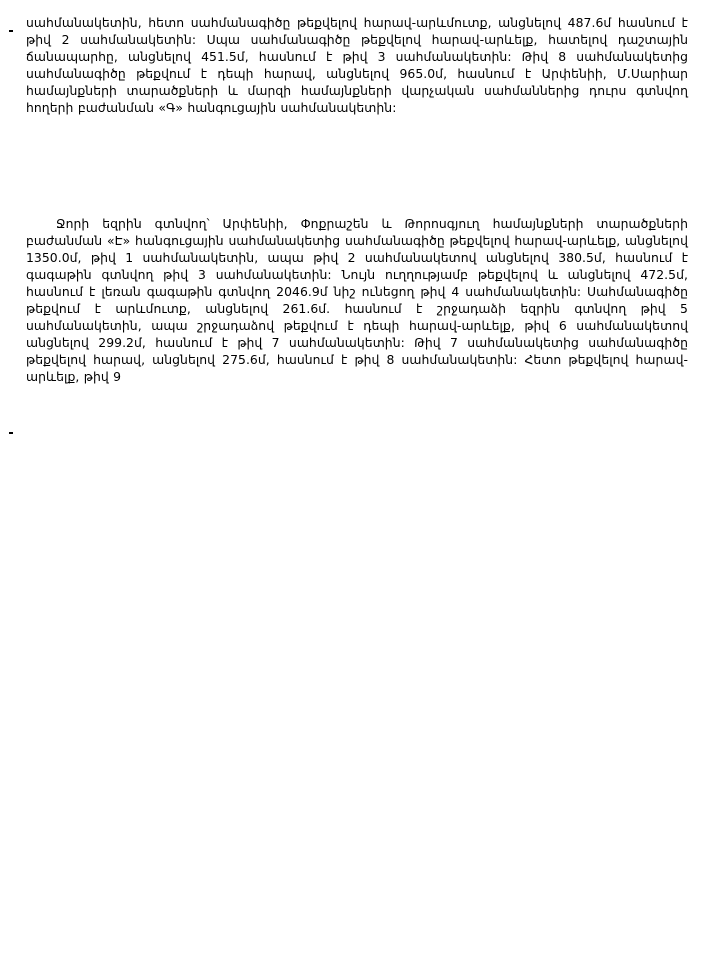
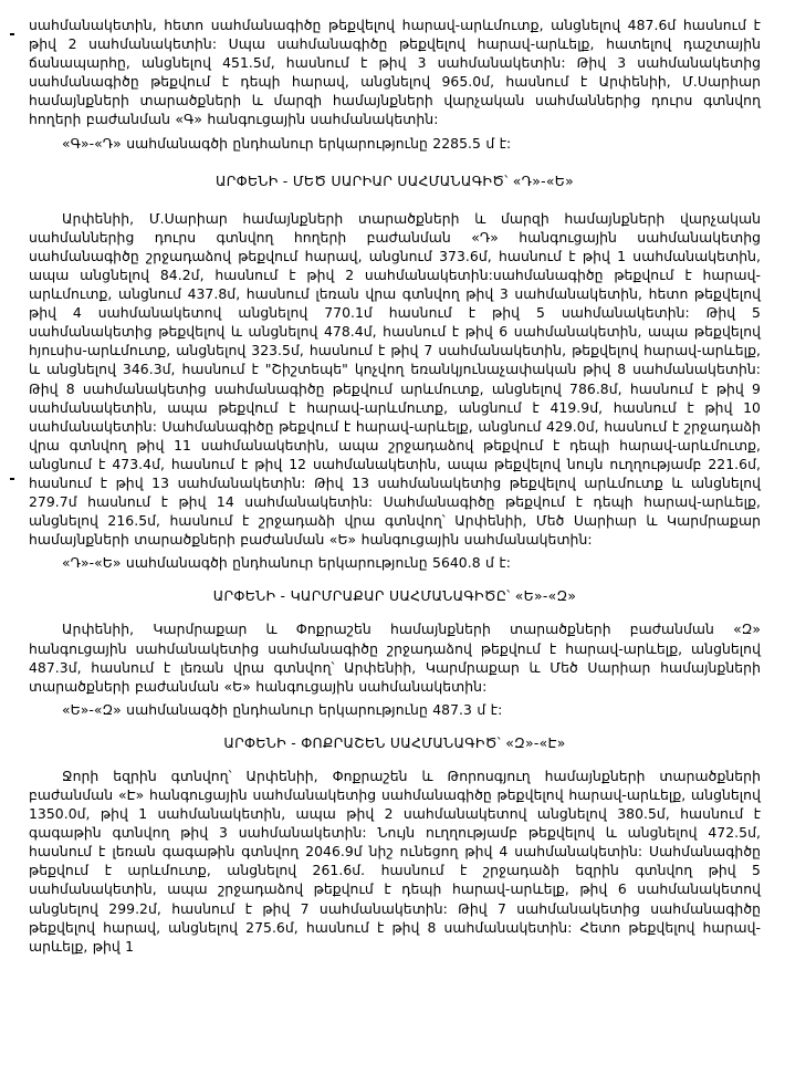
- սահմանակետին, հետո սահմանագիծը թեքվելով հարավ-արևմուտք, անցնելով 487.6մ հասնում է թիվ 2 սահմանակետին: Սպա սահմանագիծը թեքվելով հարավ-արևելք, հատելով դաշտային ճանապարհը, անցնելով 451.5մ, հասնում է թիվ 3 սահմանակետին: Թիվ 8 սահմանակետից սահմանագիծը թեքվում է դեպի հարավ, անցնելով 965.0մ, հասնում է Արփենիի, Մ.Սարիար համայնքների տարածքների և մարզի համայնքների վարչական սահմաններից դուրս գտնվող հողերի բաժանման «Գ» հանգուցային սահմանակետին:
+ սահմանակետին, հետո սահմանագիծը թեքվելով հարավ-արևմուտք, անցնելով 487.6մ հասնում է թիվ 2 սահմանակետին: Սպա սահմանագիծը թեքվելով հարավ-արևելք, հատելով դաշտային ճանապարհը, անցնելով 451.5մ, հասնում է թիվ 3 սահմանակետին: Թիվ 3 սահմանակետից սահմանագիծը թեքվում է դեպի հարավ, անցնելով 965.0մ, հասնում է Արփենիի, Մ.Սարիար համայնքների տարածքների և մարզի համայնքների վարչական սահմաններից դուրս գտնվող հողերի բաժանման «Գ» հանգուցային սահմանակետին:
+ «Գ»-«Դ» սահմանագծի ընդհանուր երկարությունը 2285.5 մ է:
+ ԱՐՓԵՆԻ - ՄԵԾ ՍԱՐԻԱՐ ՍԱՀՄԱՆԱԳԻԾ՝ «Դ»-«Ե»
+ Արփենիի, Մ.Սարիար համայնքների տարածքների և մարզի համայնքների վարչական սահմաններից դուրս գտնվող հողերի բաժանման «Դ» հանգուցային սահմանակետից սահմանագիծը շրջադաձով թեքվում հարավ, անցնում 373.6մ, հասնում է թիվ 1 սահմանակետին, ապա անցնելով 84.2մ, հասնում է թիվ 2 սահմանակետին:սահմանագիծը թեքվում է հարավ-արևմուտք, անցնում 437.8մ, հասնում լեռան վրա գտնվող թիվ 3 սահմանակետին, հետո թեքվելով թիվ 4 սահմանակետով անցնելով 770.1մ հասնում է թիվ 5 սահմանակետին: Թիվ 5 սահմանակետից թեքվելով և անցնելով 478.4մ, հասնում է թիվ 6 սահմանակետին, ապա թեքվելով հյուսիս-արևմուտք, անցնելով 323.5մ, հասնում է թիվ 7 սահմանակետին, թեքվելով հարավ-արևելք, և անցնելով 346.3մ, հասնում է "Շիշտեպե" կոչվող եռանկյունաչափական թիվ 8 սահմանակետին: Թիվ 8 սահմանակետից սահմանագիծը թեքվում արևմուտք, անցնելով 786.8մ, հասնում է թիվ 9 սահմանակետին, ապա թեքվում է հարավ-արևմուտք, անցնում է 419.9մ, հասնում է թիվ 10 սահմանակետին: Սահմանագիծը թեքվում է հարավ-արևելք, անցնում 429.0մ, հասնում է շրջադաձի վրա գտնվող թիվ 11 սահմանակետին, ապա շրջադաձով թեքվում է դեպի հարավ-արևմուտք, անցնում է 473.4մ, հասնում է թիվ 12 սահմանակետին, ապա թեքվելով նույն ուղղությամբ 221.6մ, հասնում է թիվ 13 սահմանակետին: Թիվ 13 սահմանակետից թեքվելով արևմուտք և անցնելով 279.7մ հասնում է թիվ 14 սահմանակետին: Սահմանագիծը թեքվում է դեպի հարավ-արևելք, անցնելով 216.5մ, հասնում է շրջադաձի վրա գտնվող՝ Արփենիի, Մեծ Սարիար և Կարմրաքար համայնքների տարածքների բաժանման «Ե» հանգուցային սահմանակետին:
+ «Դ»-«Ե» սահմանագծի ընդհանուր երկարությունը 5640.8 մ է:
+ ԱՐՓԵՆԻ - ԿԱՐՄՐԱՔԱՐ ՍԱՀՄԱՆԱԳԻԾԸ՝ «Ե»-«Զ»
+ Արփենիի, Կարմրաքար և Փոքրաշեն համայնքների տարածքների բաժանման «Զ» հանգուցային սահմանակետից սահմանագիծը շրջադաձով թեքվում է հարավ-արևելք, անցնելով 487.3մ, հասնում է լեռան վրա գտնվող՝ Արփենիի, Կարմրաքար և Մեծ Սարիար համայնքների տարածքների բաժանման «Ե» հանգուցային սահմանակետին:
+ «Ե»-«Զ» սահմանագծի ընդհանուր երկարությունը 487.3 մ է:
+ ԱՐՓԵՆԻ - ՓՈՔՐԱՇԵՆ ՍԱՀՄԱՆԱԳԻԾ՝ «Զ»-«Է»
- Ջորի եզրին գտնվող՝ Արփենիի, Փոքրաշեն և Թորոսգյուղ համայնքների տարածքների բաժանման «Է» հանգուցային սահմանակետից սահմանագիծը թեքվելով հարավ-արևելք, անցնելով 1350.0մ, թիվ 1 սահմանակետին, ապա թիվ 2 սահմանակետով անցնելով 380.5մ, հասնում է գագաթին գտնվող թիվ 3 սահմանակետին: Նույն ուղղությամբ թեքվելով և անցնելով 472.5մ, հասնում է լեռան գագաթին գտնվող 2046.9մ նիշ ունեցող թիվ 4 սահմանակետին: Սահմանագիծը թեքվում է արևմուտք, անցնելով 261.6մ. հասնում է շրջադաձի եզրին գտնվող թիվ 5 սահմանակետին, ապա շրջադաձով թեքվում է դեպի հարավ-արևելք, թիվ 6 սահմանակետով անցնելով 299.2մ, հասնում է թիվ 7 սահմանակետին: Թիվ 7 սահմանակետից սահմանագիծը թեքվելով հարավ, անցնելով 275.6մ, հասնում է թիվ 8 սահմանակետին: Հետո թեքվելով հարավ-արևելք, թիվ 9
+ Ջորի եզրին գտնվող՝ Արփենիի, Փոքրաշեն և Թորոսգյուղ համայնքների տարածքների բաժանման «Է» հանգուցային սահմանակետից սահմանագիծը թեքվելով հարավ-արևելք, անցնելով 1350.0մ, թիվ 1 սահմանակետին, ապա թիվ 2 սահմանակետով անցնելով 380.5մ, հասնում է գագաթին գտնվող թիվ 3 սահմանակետին: Նույն ուղղությամբ թեքվելով և անցնելով 472.5մ, հասնում է լեռան գագաթին գտնվող 2046.9մ նիշ ունեցող թիվ 4 սահմանակետին: Սահմանագիծը թեքվում է արևմուտք, անցնելով 261.6մ. հասնում է շրջադաձի եզրին գտնվող թիվ 5 սահմանակետին, ապա շրջադաձով թեքվում է դեպի հարավ-արևելք, թիվ 6 սահմանակետով անցնելով 299.2մ, հասնում է թիվ 7 սահմանակետին: Թիվ 7 սահմանակետից սահմանագիծը թեքվելով հարավ, անցնելով 275.6մ, հասնում է թիվ 8 սահմանակետին: Հետո թեքվելով հարավ-արևելք, թիվ 1
